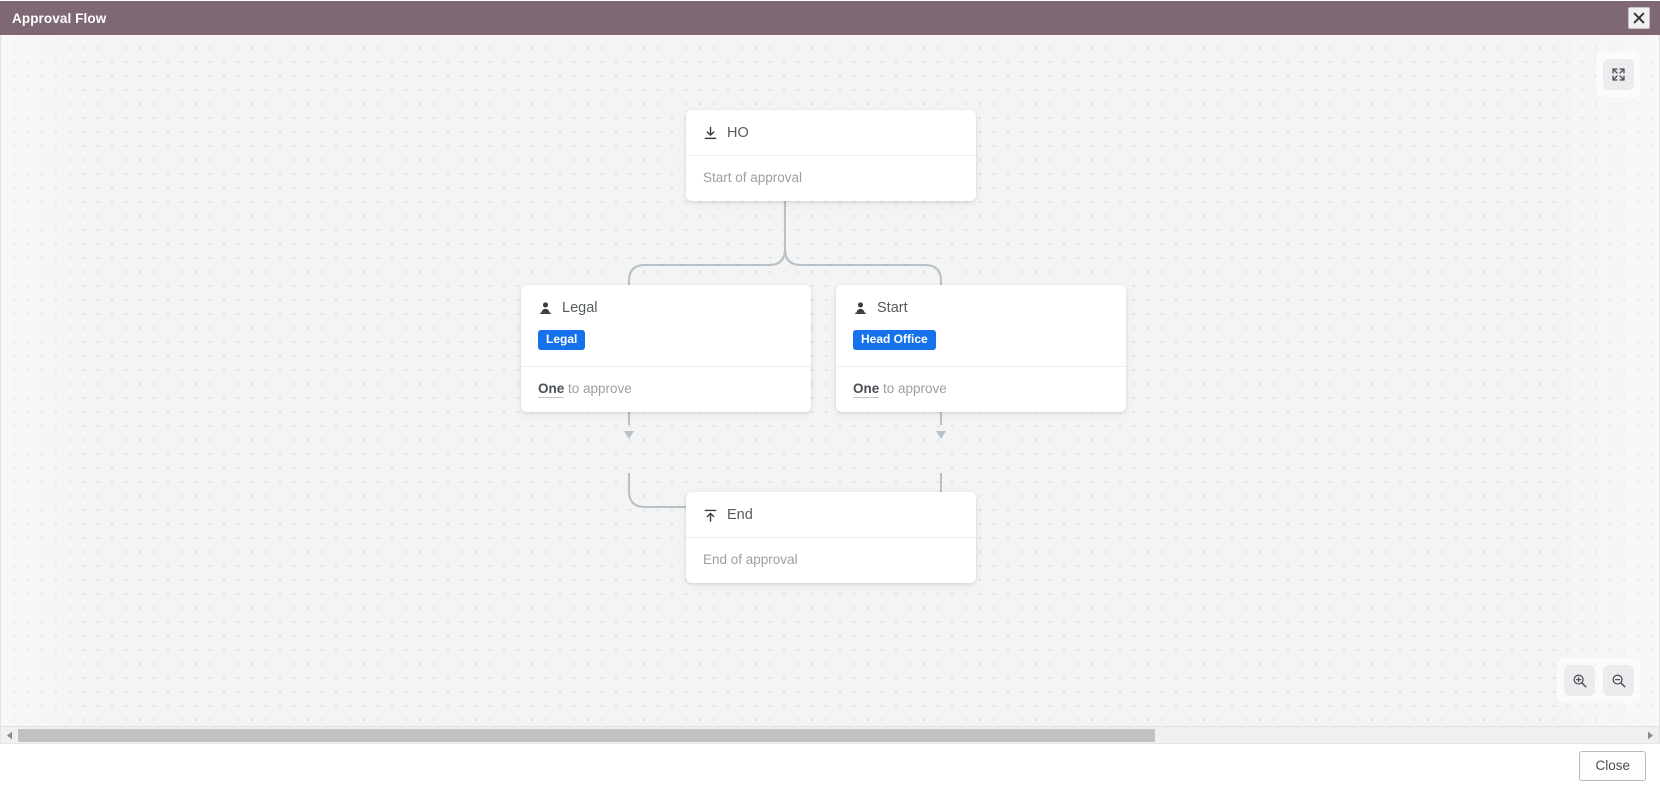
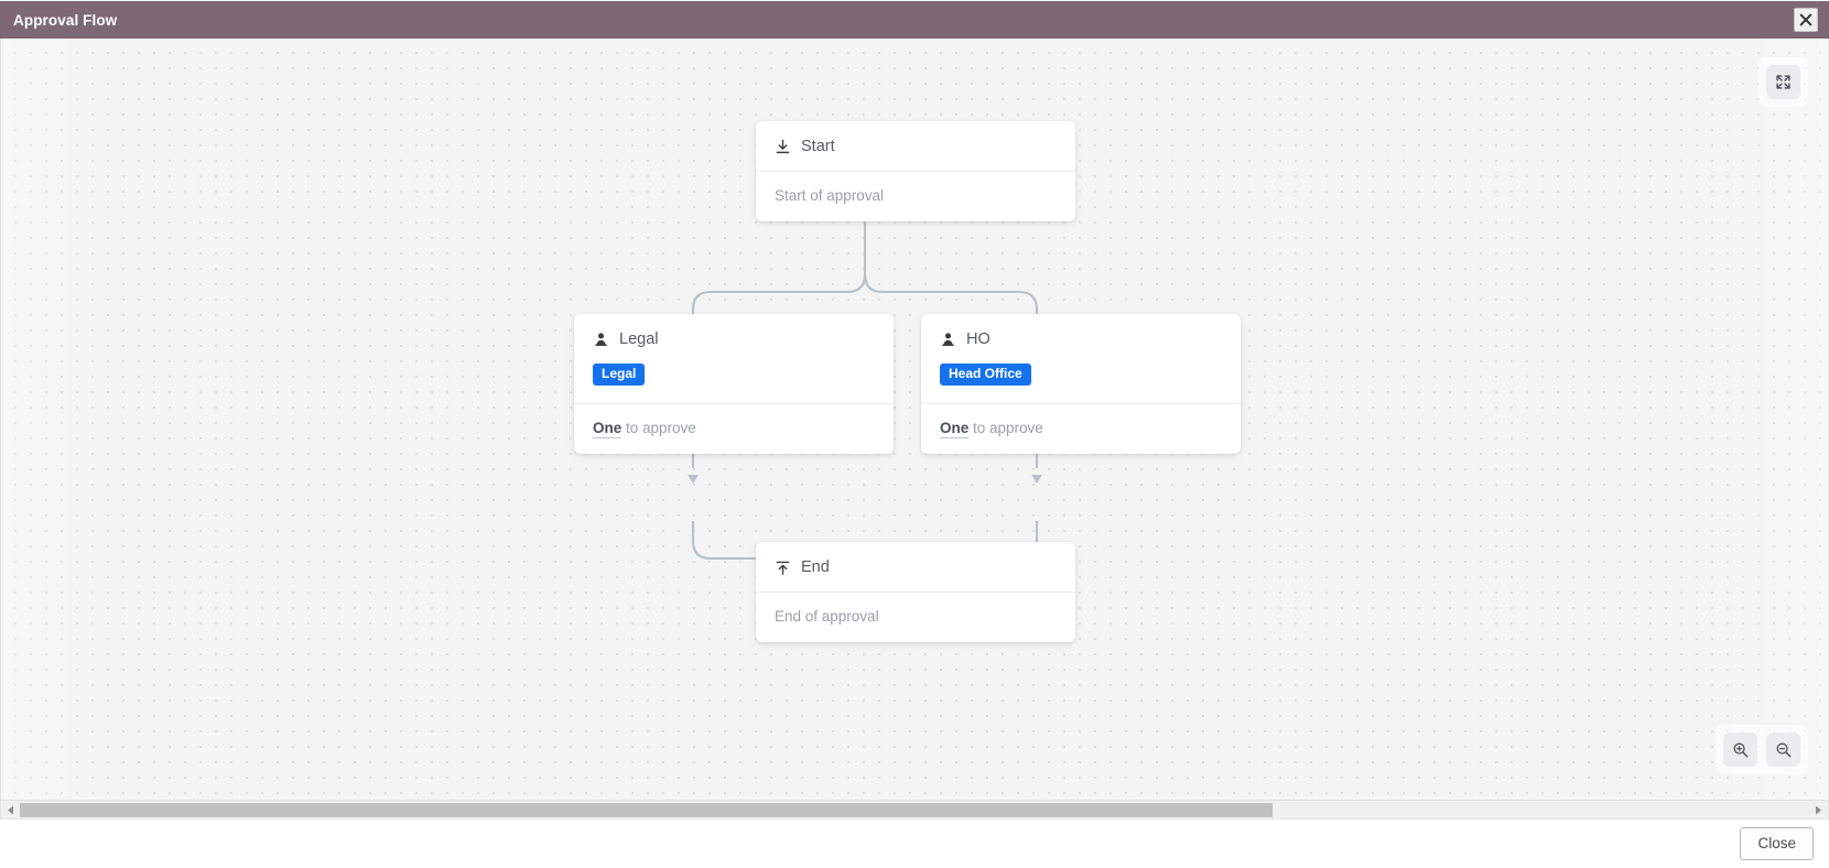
  Approval Flow
- HO
+ Start
  Start of approval
  Legal
  Legal
  One to approve
- Start
+ HO
  Head Office
  One to approve
  End
  End of approval
  Close
